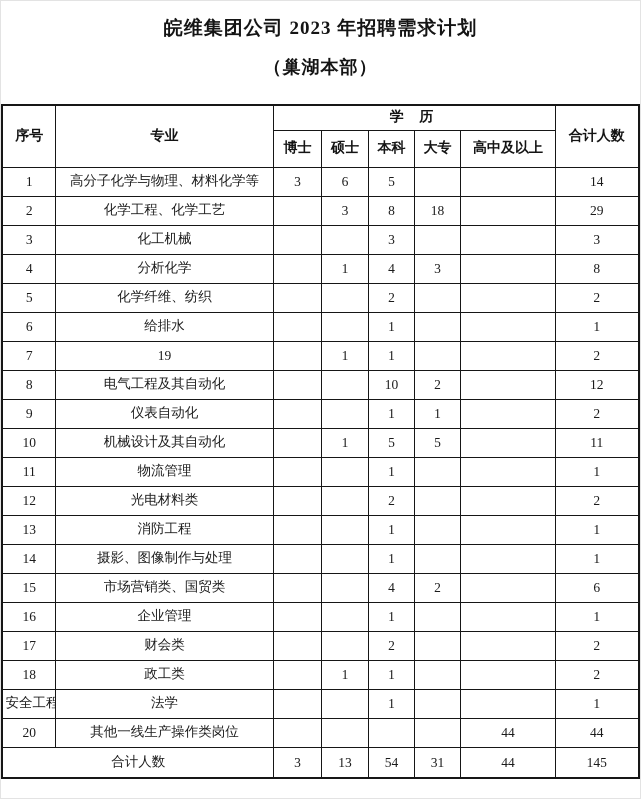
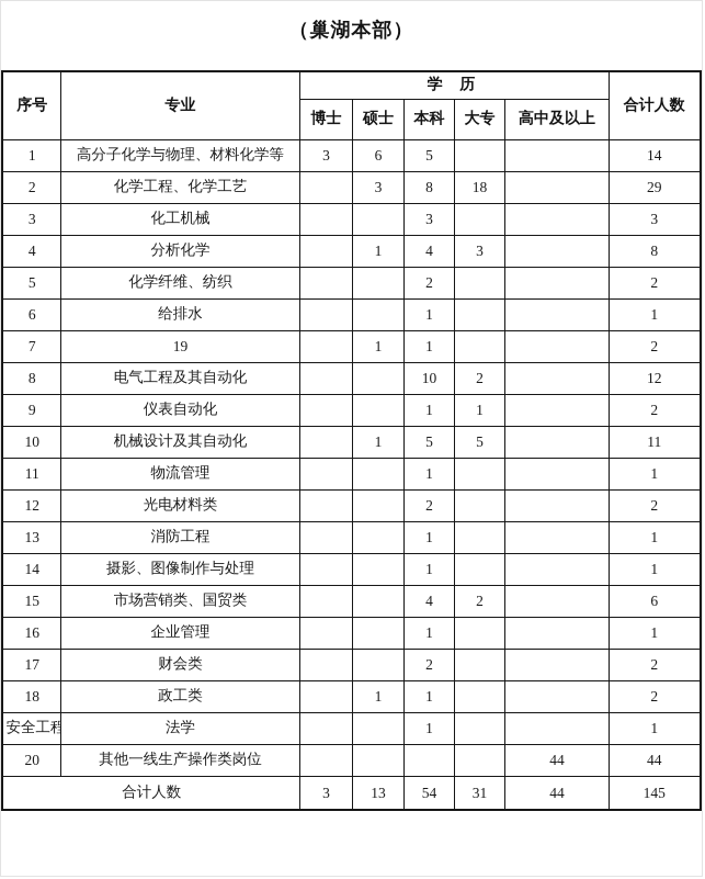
- 皖维集团公司 2023 年招聘需求计划
  （巢湖本部）
  序号	专业	学 历	合计人数
  博士	硕士	本科	大专	高中及以上
  1	高分子化学与物理、材料化学等	3	6	5			14
  2	化学工程、化学工艺		3	8	18		29
  3	化工机械			3			3
  4	分析化学		1	4	3		8
  5	化学纤维、纺织			2			2
  6	给排水			1			1
  7	19		1	1			2
  8	电气工程及其自动化			10	2		12
  9	仪表自动化			1	1		2
  10	机械设计及其自动化		1	5	5		11
  11	物流管理			1			1
  12	光电材料类			2			2
  13	消防工程			1			1
  14	摄影、图像制作与处理			1			1
  15	市场营销类、国贸类			4	2		6
  16	企业管理			1			1
  17	财会类			2			2
  18	政工类		1	1			2
  安全工程	法学			1			1
  20	其他一线生产操作类岗位					44	44
  合计人数	3	13	54	31	44	145
